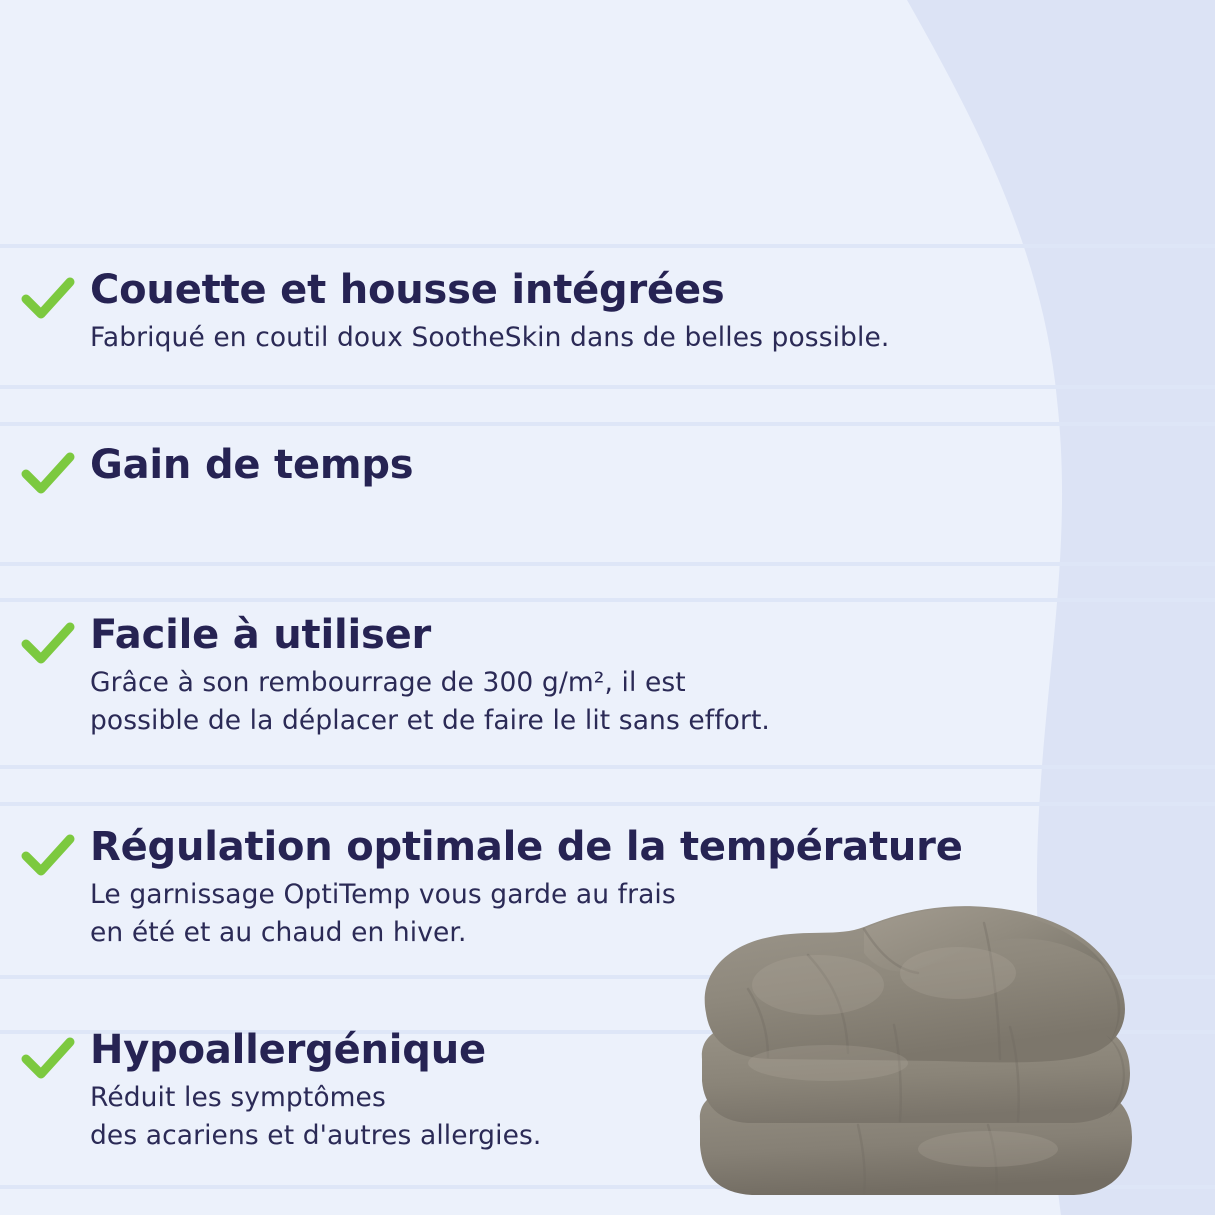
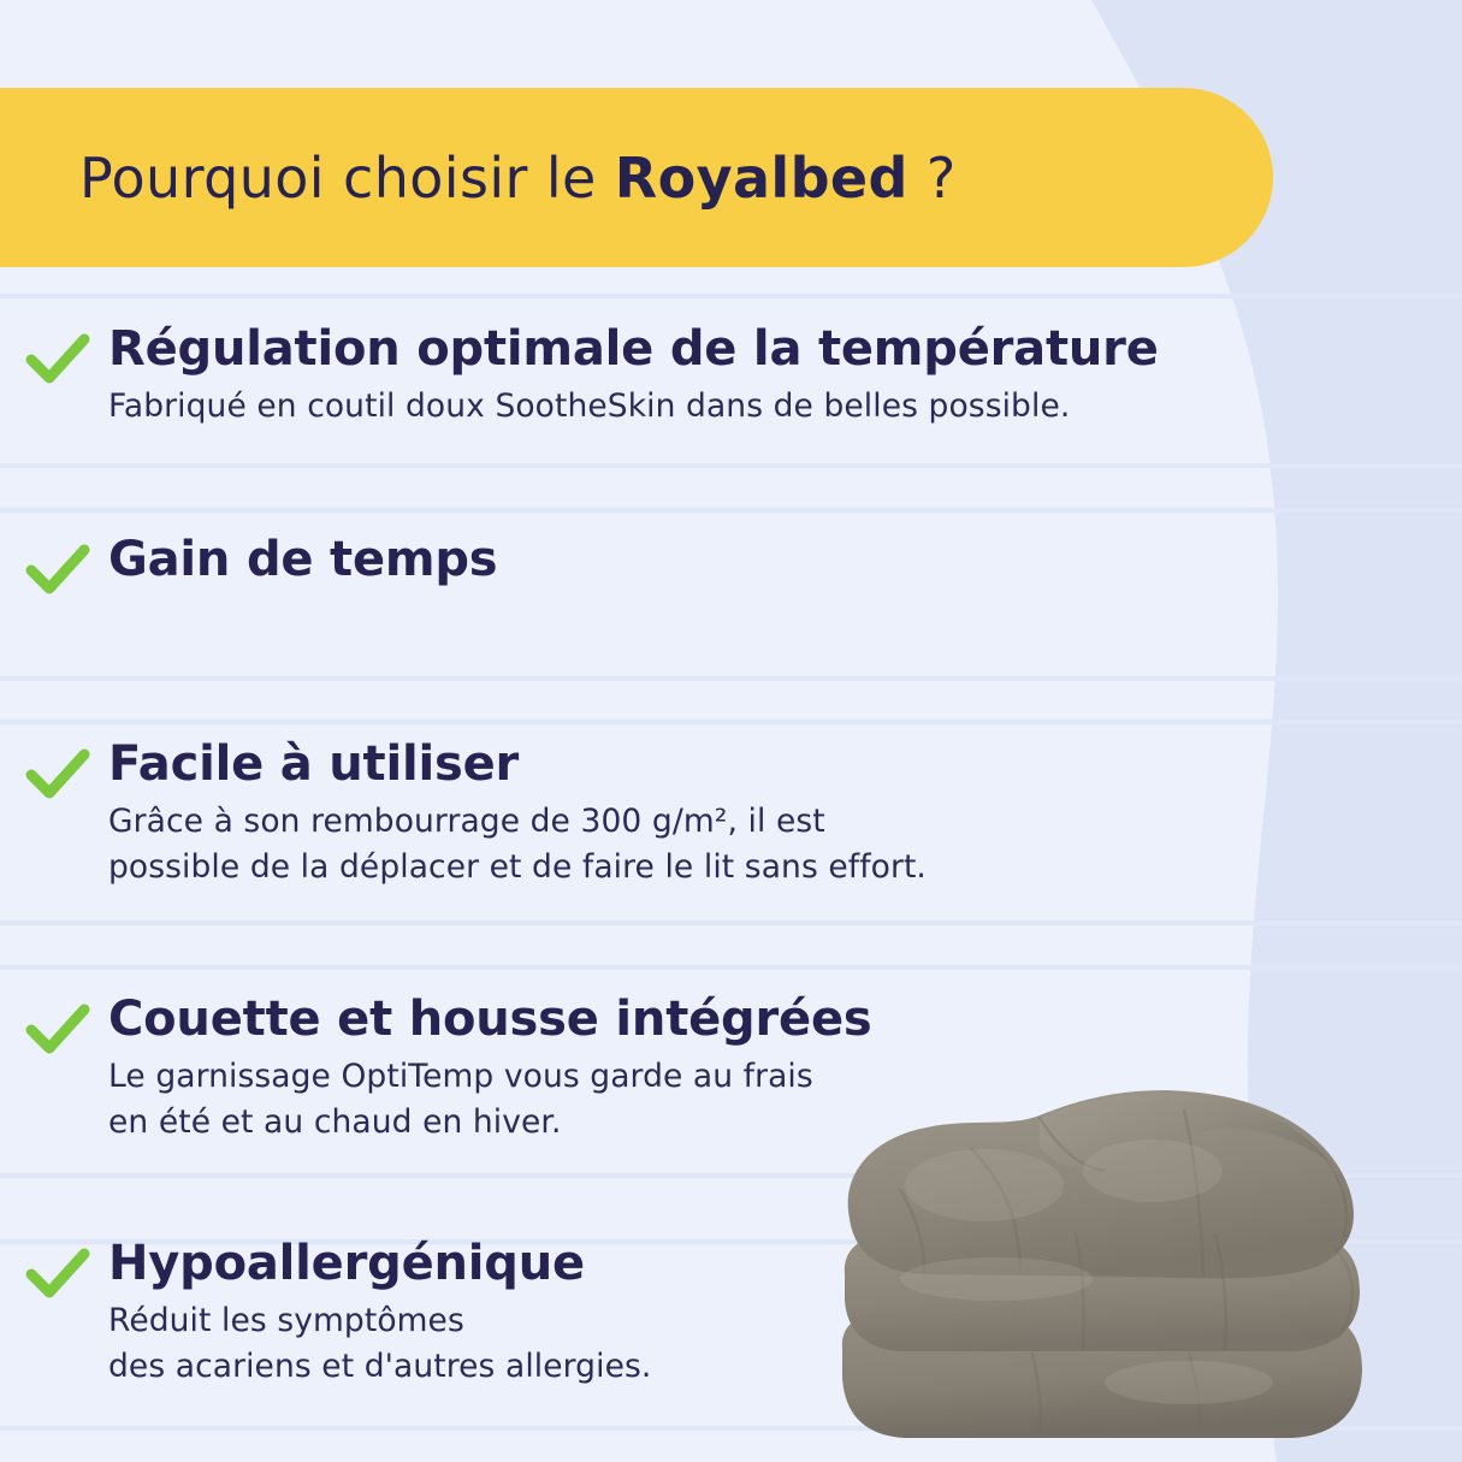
+ Pourquoi choisir le Royalbed ?
- Couette et housse intégrées
+ Régulation optimale de la température
  Fabriqué en coutil doux SootheSkin dans de belles possible.
  Gain de temps
  Facile à utiliser
  Grâce à son rembourrage de 300 g/m², il est
  possible de la déplacer et de faire le lit sans effort.
- Régulation optimale de la température
+ Couette et housse intégrées
  Le garnissage OptiTemp vous garde au frais
  en été et au chaud en hiver.
  Hypoallergénique
  Réduit les symptômes
  des acariens et d'autres allergies.
